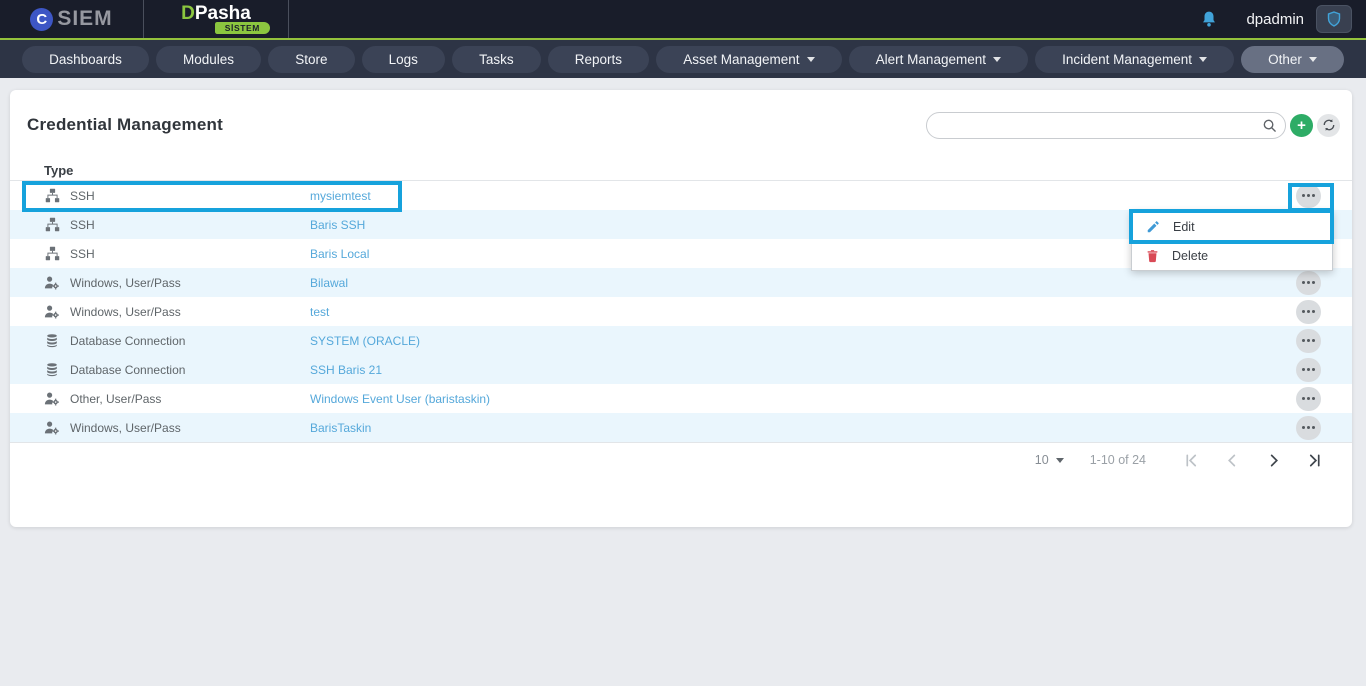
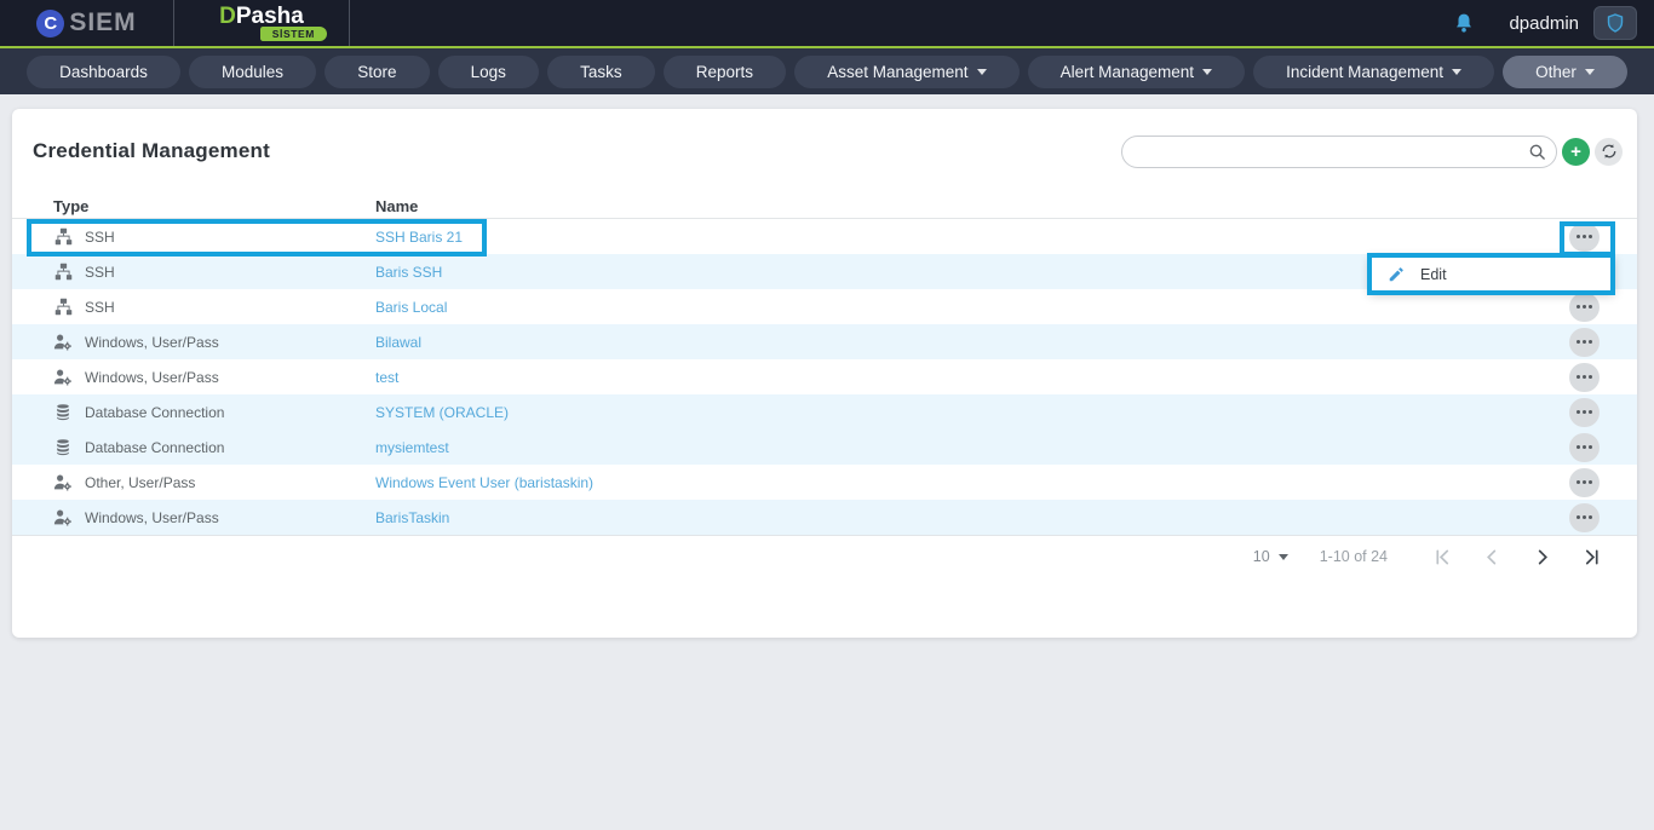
  C
  SIEM
  DPasha
  SİSTEM
  dpadmin
  Dashboards
  Modules
  Store
  Logs
  Tasks
  Reports
  Asset Management
  Alert Management
  Incident Management
  Other
  Credential Management
  +
  Type
+ Name
  SSH
- mysiemtest
+ SSH Baris 21
  SSH
  Baris SSH
  SSH
  Baris Local
  Windows, User/Pass
  Bilawal
  Windows, User/Pass
  test
  Database Connection
  SYSTEM (ORACLE)
  Database Connection
- SSH Baris 21
+ mysiemtest
  Other, User/Pass
  Windows Event User (baristaskin)
  Windows, User/Pass
  BarisTaskin
  10
  1-10 of 24
  Edit
- Delete
